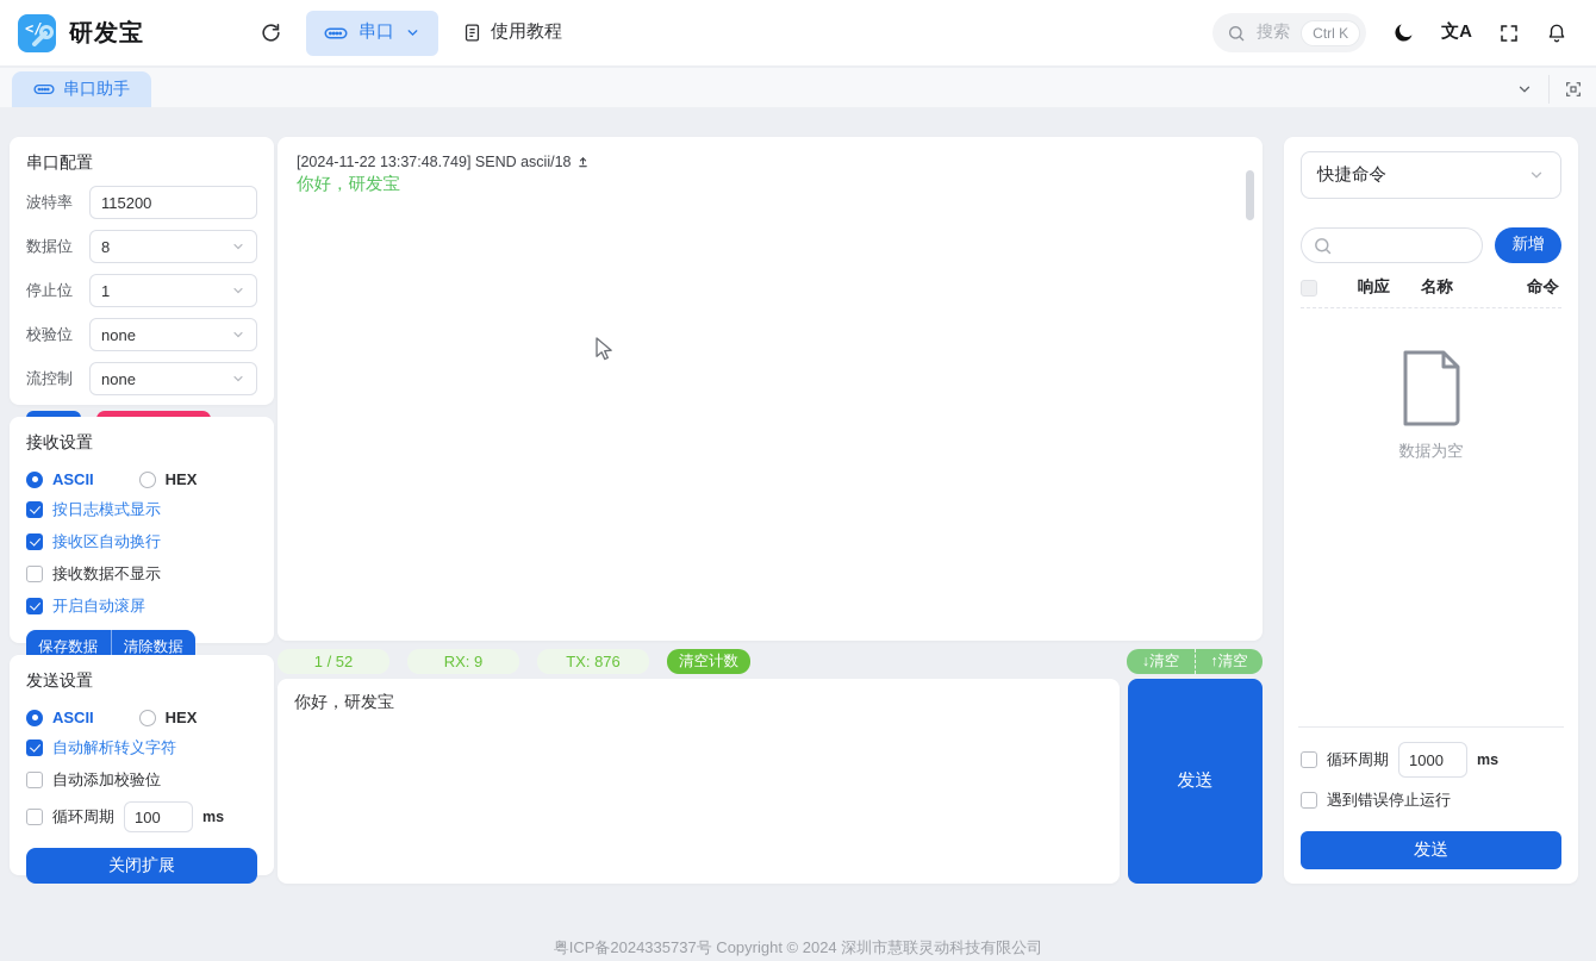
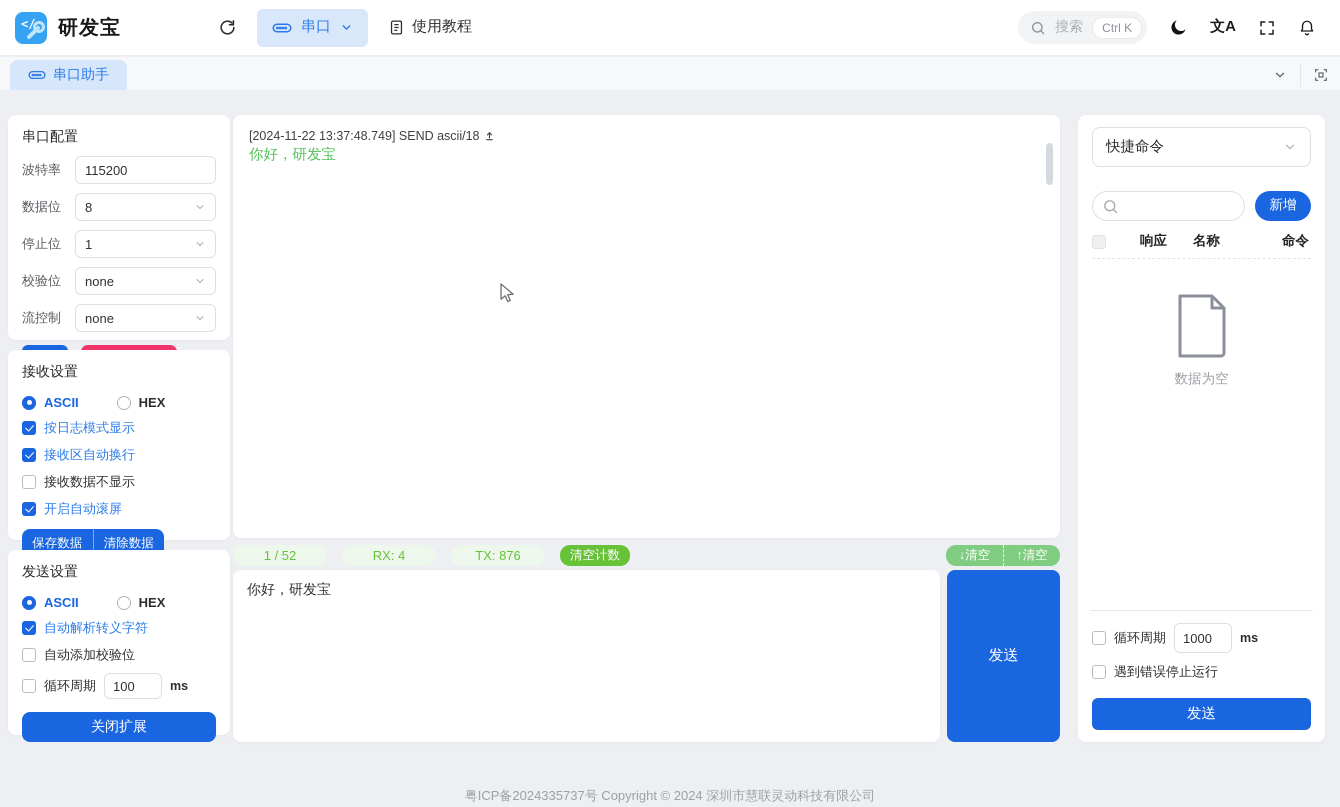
  </
  研发宝
  串口
  使用教程
  搜索
  Ctrl K
  文A
  串口助手
  串口配置
  波特率
  115200
  数据位
  8
  停止位
  1
  校验位
  none
  流控制
  none
  接收设置
  ASCII
  HEX
  按日志模式显示
  接收区自动换行
  接收数据不显示
  开启自动滚屏
  保存数据
  清除数据
  发送设置
  ASCII
  HEX
  自动解析转义字符
  自动添加校验位
  循环周期
  100
  ms
  关闭扩展
  [2024-11-22 13:37:48.749] SEND ascii/18
  你好，研发宝
  1 / 52
- RX: 9
+ RX: 4
  TX: 876
  清空计数
  ↓清空
  ↑清空
  你好，研发宝
  发送
  快捷命令
  新增
  响应
  名称
  命令
  数据为空
  循环周期
  1000
  ms
  遇到错误停止运行
  发送
  粤ICP备2024335737号 Copyright © 2024 深圳市慧联灵动科技有限公司
